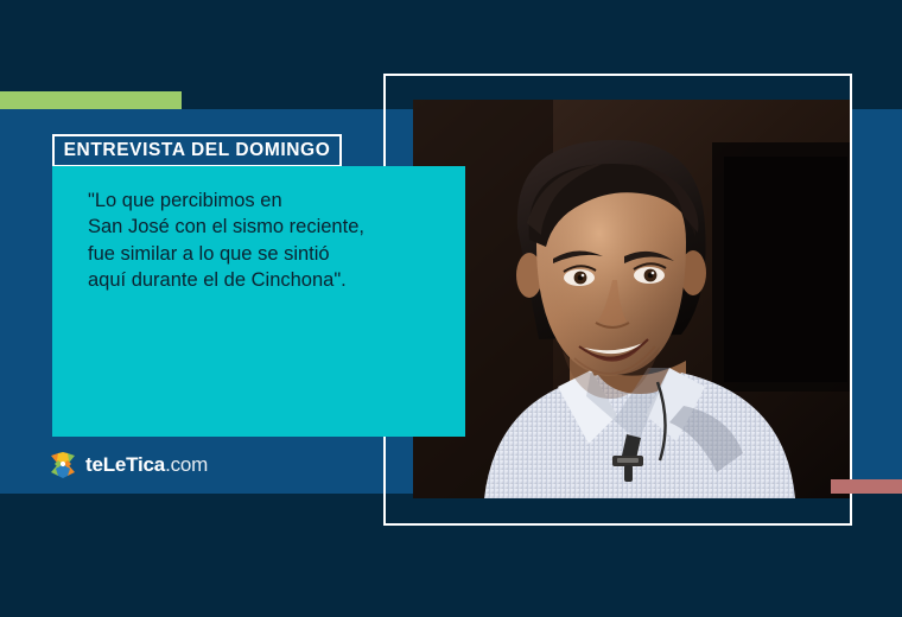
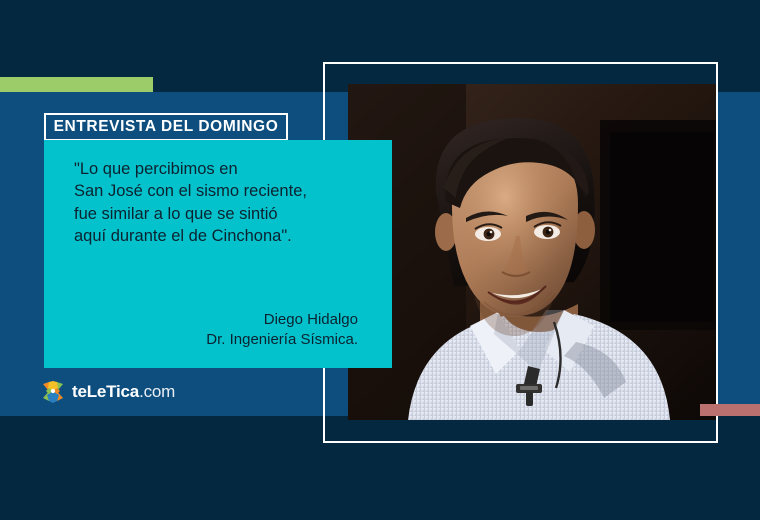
  ENTREVISTA DEL DOMINGO
  "Lo que percibimos en
  San José con el sismo reciente,
  fue similar a lo que se sintió
  aquí durante el de Cinchona".
+ Diego Hidalgo
+ Dr. Ingeniería Sísmica.
  teLeTica.com
